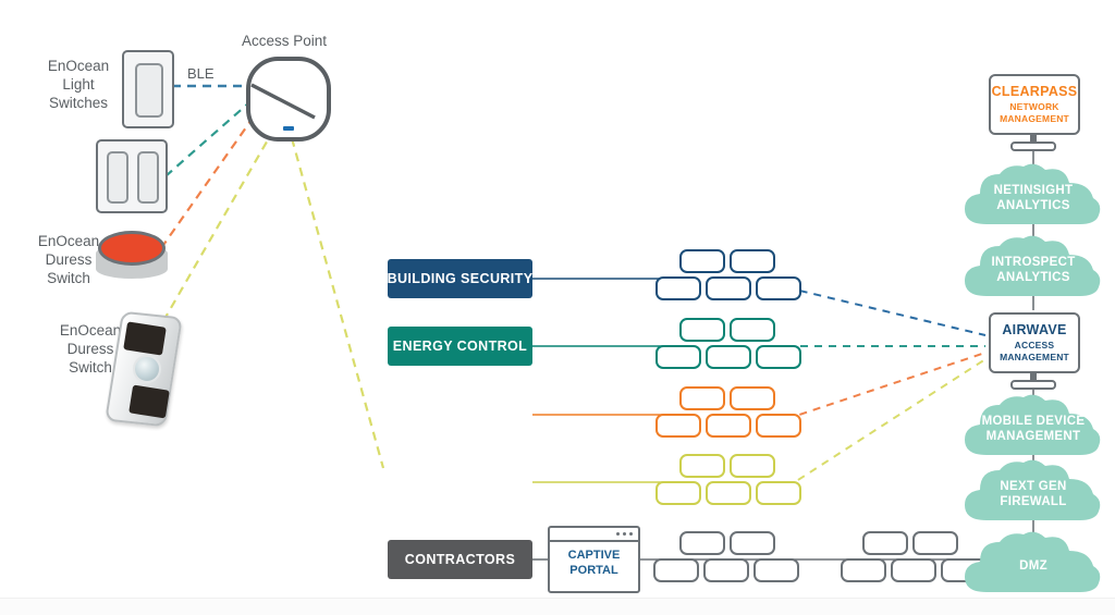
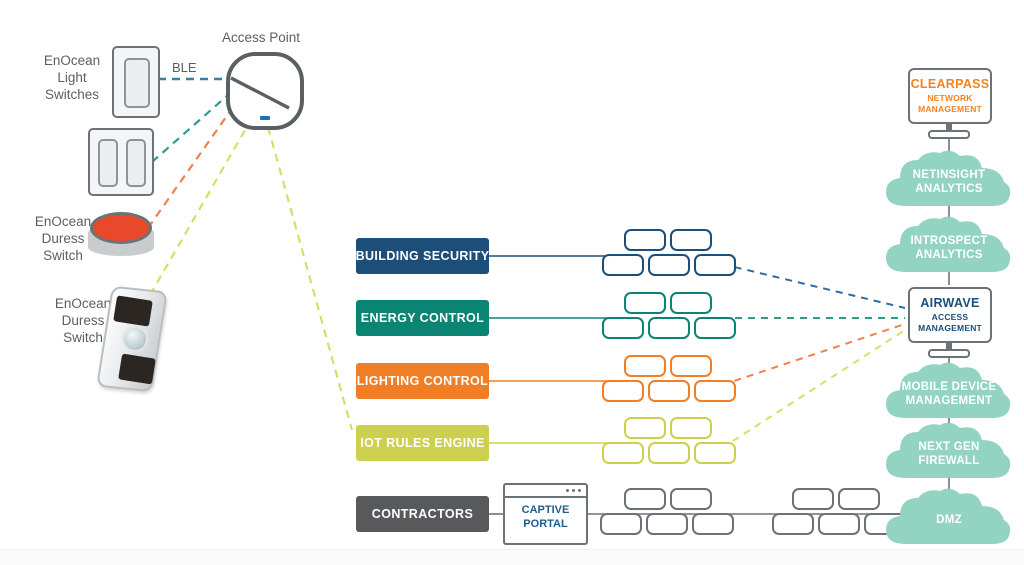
  EnOcean
  Light
  Switches
  EnOcean
  Duress
  Switch
  EnOcean
  Duress
  Switch
  Access Point
  BLE
  BUILDING SECURITY
  ENERGY CONTROL
+ LIGHTING CONTROL
+ IOT RULES ENGINE
  CONTRACTORS
  CAPTIVE
  PORTAL
  CLEARPASS
  NETWORK
  MANAGEMENT
  AIRWAVE
  ACCESS
  MANAGEMENT
  NETINSIGHT
  ANALYTICS
  INTROSPECT
  ANALYTICS
  MOBILE DEVICE
  MANAGEMENT
  NEXT GEN
  FIREWALL
  DMZ
